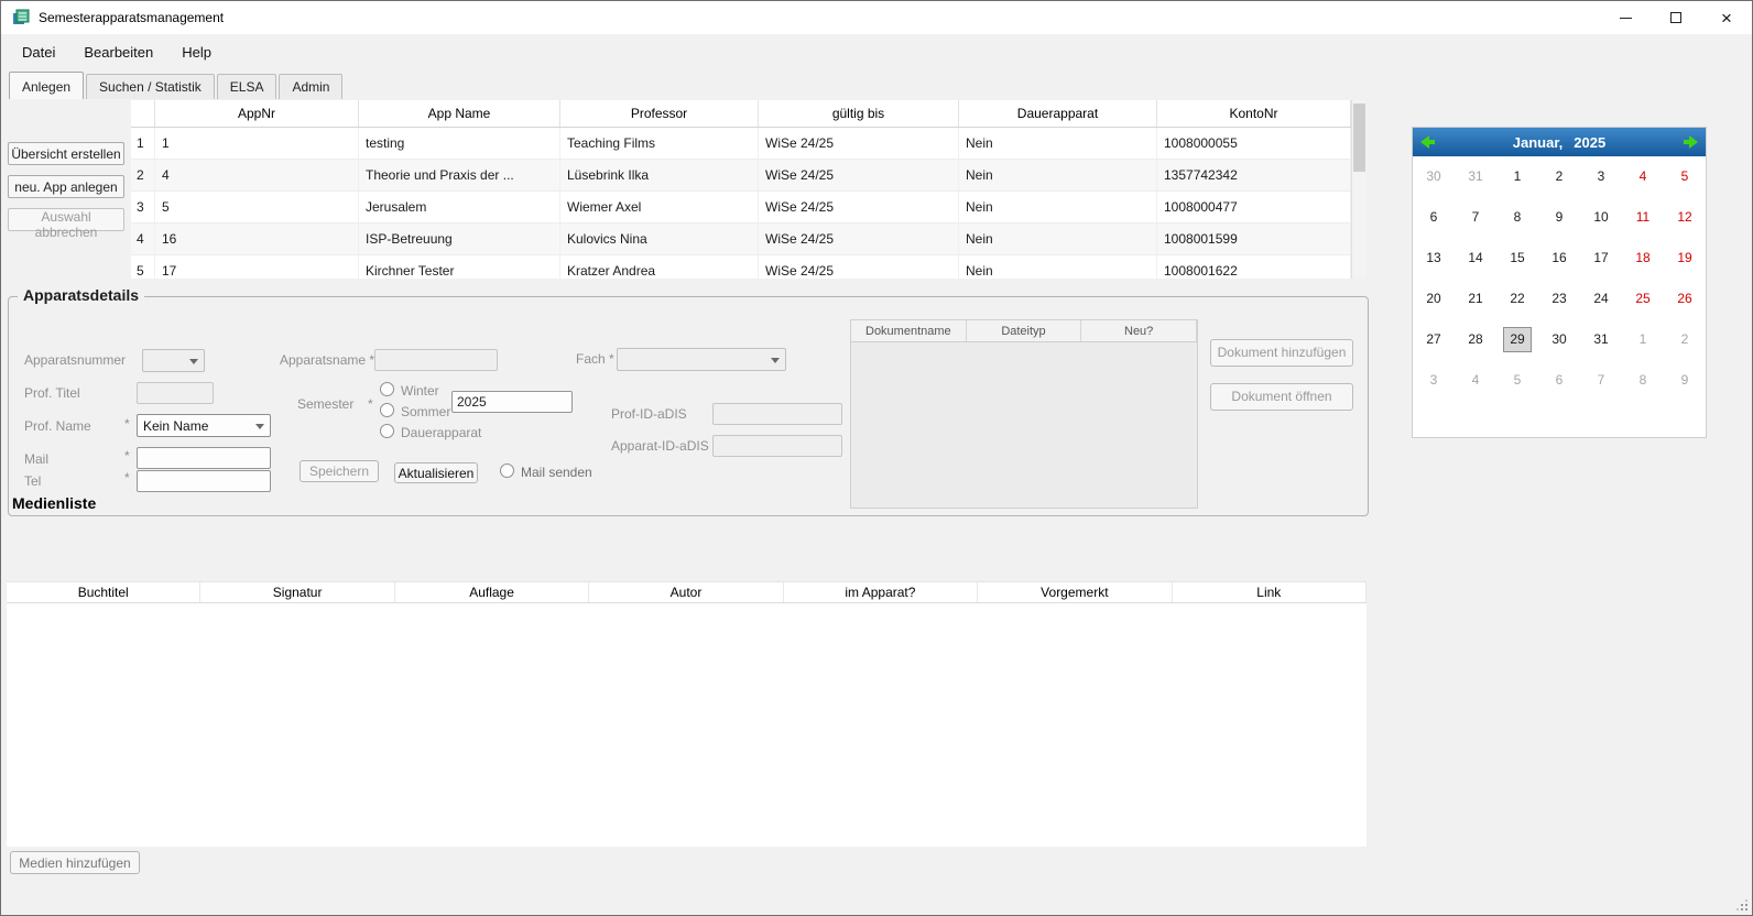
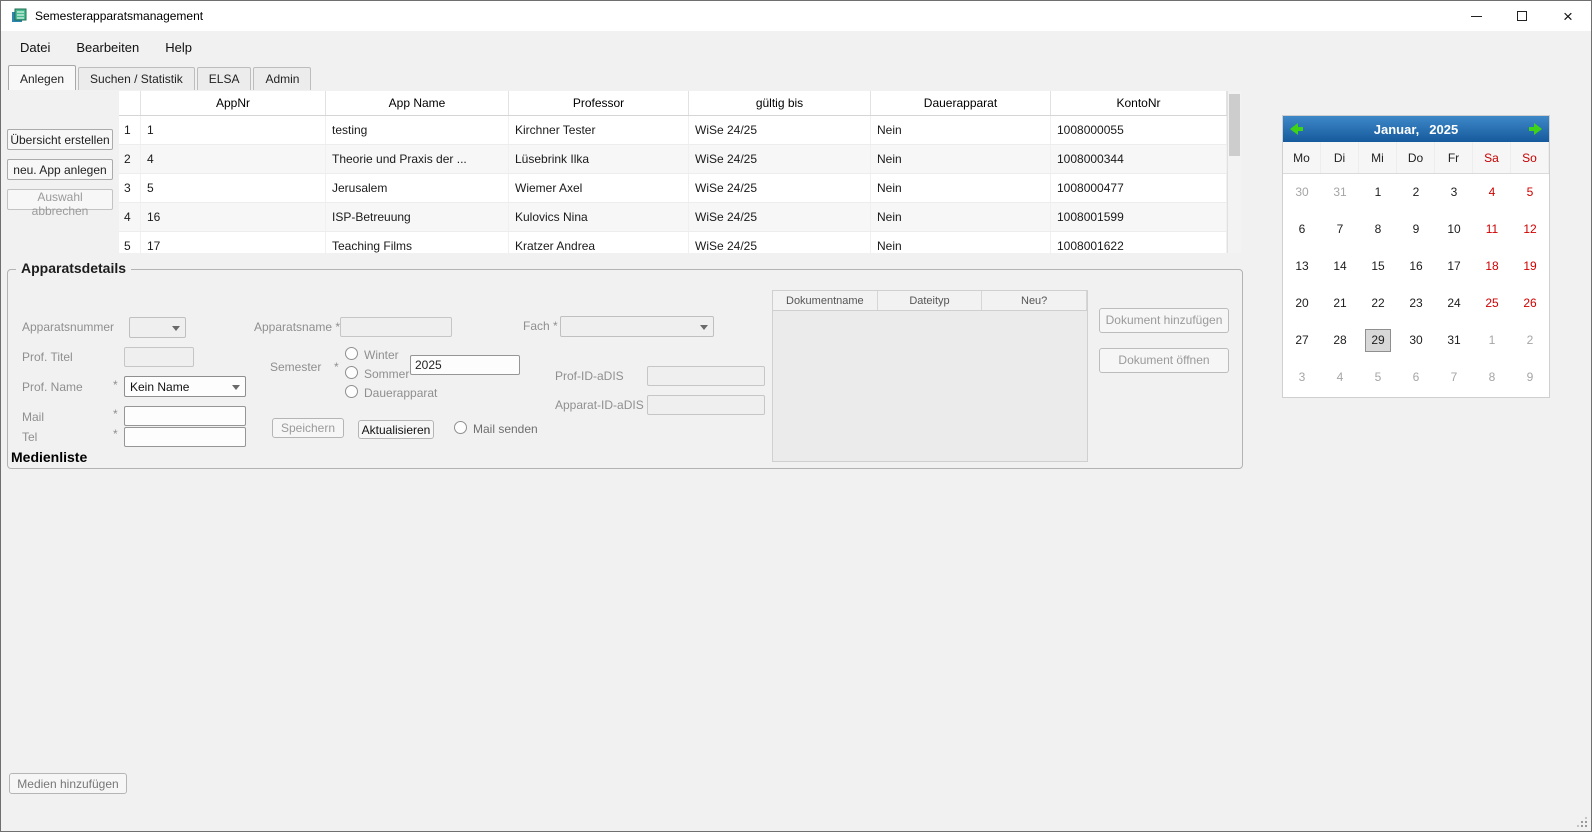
  Semesterapparatsmanagement
  ×
  Datei
  Bearbeiten
  Help
  Anlegen
  Suchen / Statistik
  ELSA
  Admin
  Übersicht erstellen
  neu. App anlegen
  Auswahl abbrechen
  AppNr
  App Name
  Professor
  gültig bis
  Dauerapparat
  KontoNr
  1
  1
  testing
- Teaching Films
+ Kirchner Tester
  WiSe 24/25
  Nein
  1008000055
  2
  4
  Theorie und Praxis der ...
  Lüsebrink Ilka
  WiSe 24/25
  Nein
- 1357742342
+ 1008000344
  3
  5
  Jerusalem
  Wiemer Axel
  WiSe 24/25
  Nein
  1008000477
  4
  16
  ISP-Betreuung
  Kulovics Nina
  WiSe 24/25
  Nein
  1008001599
  5
  17
- Kirchner Tester
+ Teaching Films
  Kratzer Andrea
  WiSe 24/25
  Nein
  1008001622
  Apparatsdetails
  Apparatsnummer
  Apparatsname *
  Fach *
  Prof. Titel
  Semester
  *
  Winter
  Sommer
  Dauerapparat
  2025
  Prof-ID-aDIS
  Apparat-ID-aDIS
  Prof. Name
  *
  Kein Name
  Mail
  *
  Tel
  *
  Speichern
  Aktualisieren
  Mail senden
  Dokumentname
  Dateityp
  Neu?
  Dokument hinzufügen
  Dokument öffnen
  Medienliste
- Buchtitel
- Signatur
- Auflage
- Autor
- im Apparat?
- Vorgemerkt
- Link
  Medien hinzufügen
  Januar,
  2025
+ Mo
+ Di
+ Mi
+ Do
+ Fr
+ Sa
+ So
  30
  31
  1
  2
  3
  4
  5
  6
  7
  8
  9
  10
  11
  12
  13
  14
  15
  16
  17
  18
  19
  20
  21
  22
  23
  24
  25
  26
  27
  28
  29
  30
  31
  1
  2
  3
  4
  5
  6
  7
  8
  9
